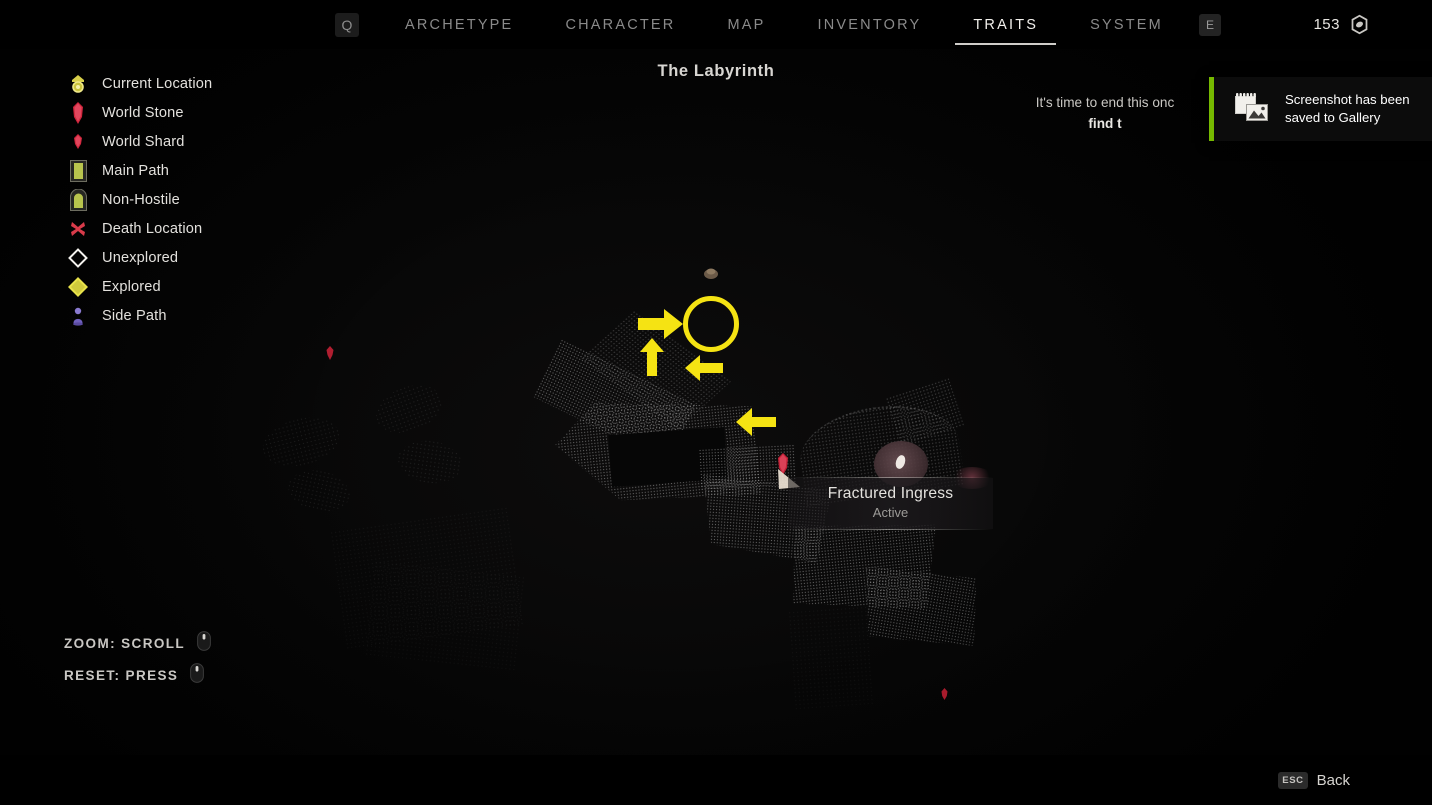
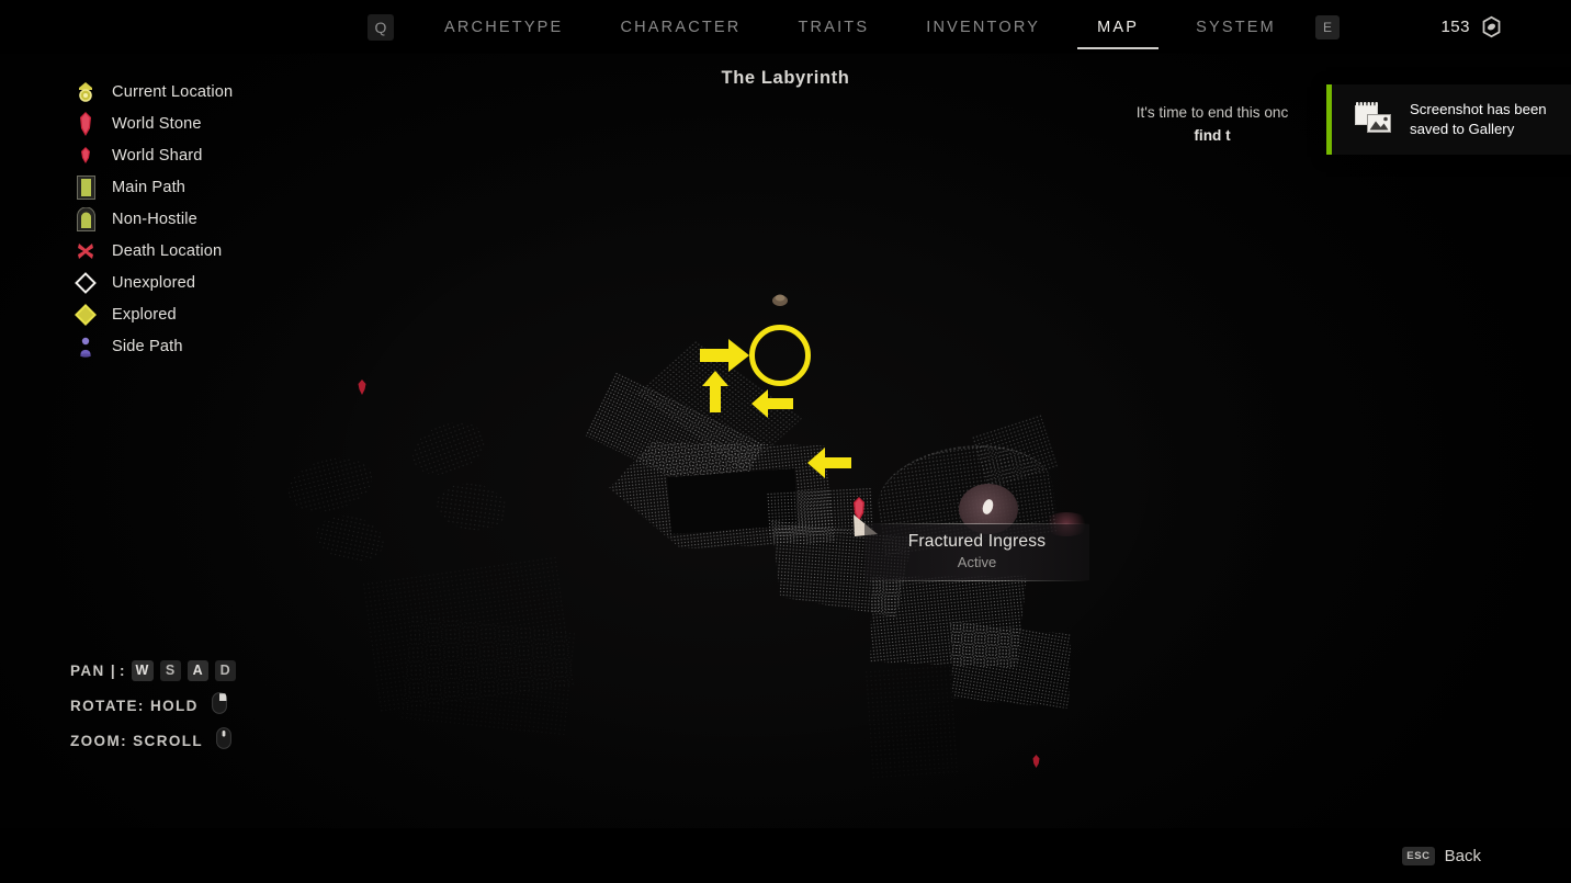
  Q
  ARCHETYPE
  CHARACTER
- MAP
+ TRAITS
  INVENTORY
- TRAITS
+ MAP
  SYSTEM
  E
  153
  The Labyrinth
  Current Location
  World Stone
  World Shard
  Main Path
  Non-Hostile
  Death Location
  Unexplored
  Explored
  Side Path
  Fractured Ingress
  Active
  It's time to end this onc
  find t
+ PAN |
+ :
+ W
+ S
+ A
+ D
+ ROTATE: HOLD
  ZOOM: SCROLL
- RESET: PRESS
  Screenshot has been saved to Gallery
  ESC
  Back
